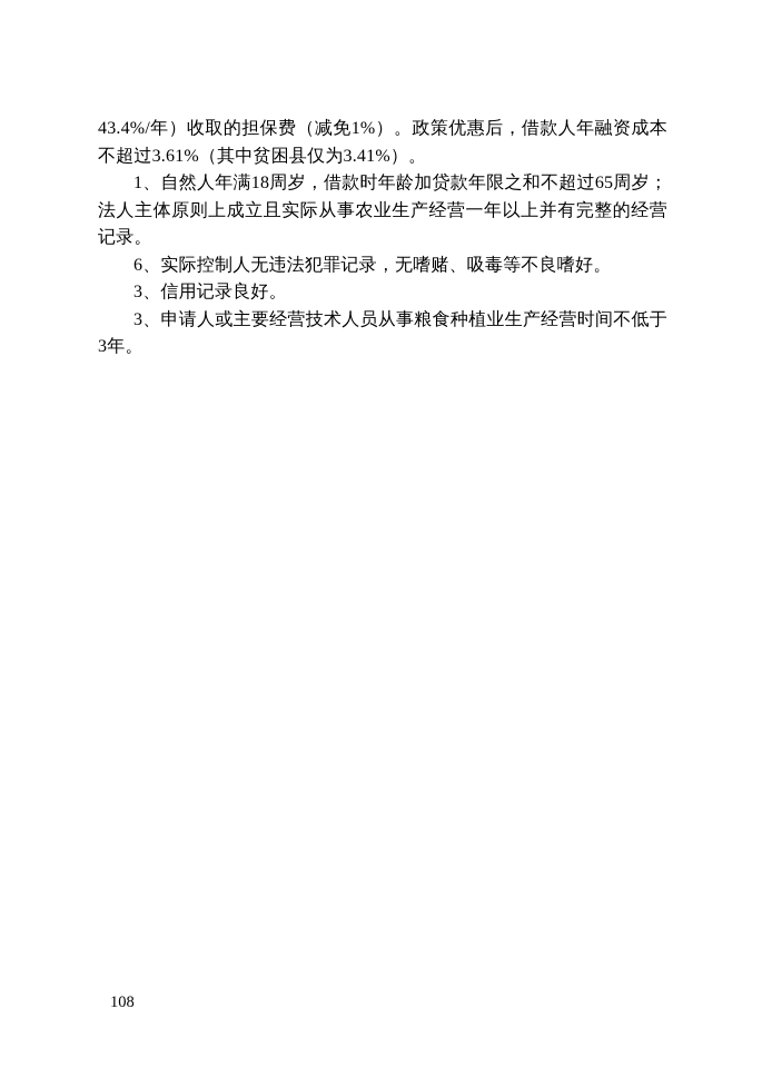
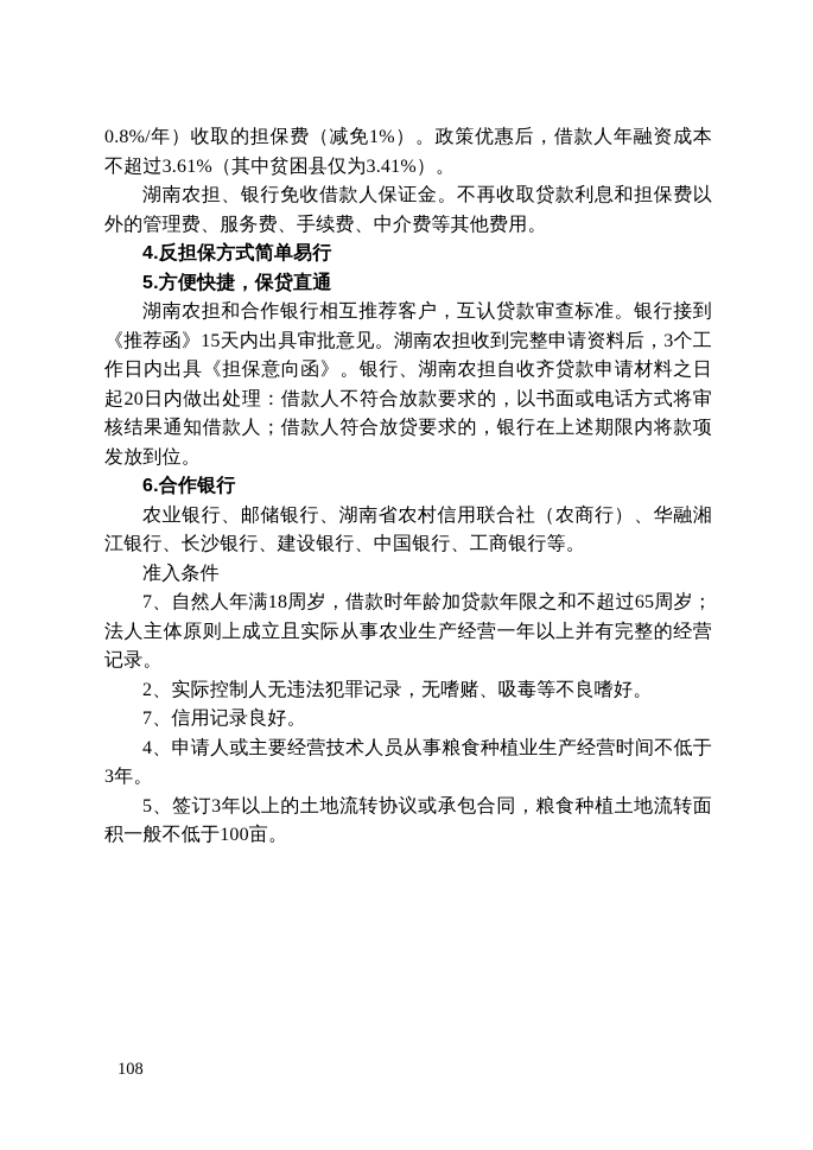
- 43.4%/年）收取的担保费（减免1%）。政策优惠后，借款人年融资成本不超过3.61%（其中贫困县仅为3.41%）。
+ 0.8%/年）收取的担保费（减免1%）。政策优惠后，借款人年融资成本不超过3.61%（其中贫困县仅为3.41%）。
+ 湖南农担、银行免收借款人保证金。不再收取贷款利息和担保费以外的管理费、服务费、手续费、中介费等其他费用。
+ 4.反担保方式简单易行
+ 5.方便快捷，保贷直通
+ 湖南农担和合作银行相互推荐客户，互认贷款审查标准。银行接到《推荐函》15天内出具审批意见。湖南农担收到完整申请资料后，3个工作日内出具《担保意向函》。银行、湖南农担自收齐贷款申请材料之日起20日内做出处理：借款人不符合放款要求的，以书面或电话方式将审核结果通知借款人；借款人符合放贷要求的，银行在上述期限内将款项发放到位。
+ 6.合作银行
+ 农业银行、邮储银行、湖南省农村信用联合社（农商行）、华融湘江银行、长沙银行、建设银行、中国银行、工商银行等。
+ 准入条件
- 1、自然人年满18周岁，借款时年龄加贷款年限之和不超过65周岁；法人主体原则上成立且实际从事农业生产经营一年以上并有完整的经营记录。
+ 7、自然人年满18周岁，借款时年龄加贷款年限之和不超过65周岁；法人主体原则上成立且实际从事农业生产经营一年以上并有完整的经营记录。
- 6、实际控制人无违法犯罪记录，无嗜赌、吸毒等不良嗜好。
+ 2、实际控制人无违法犯罪记录，无嗜赌、吸毒等不良嗜好。
- 3、信用记录良好。
+ 7、信用记录良好。
- 3、申请人或主要经营技术人员从事粮食种植业生产经营时间不低于3年。
+ 4、申请人或主要经营技术人员从事粮食种植业生产经营时间不低于3年。
+ 5、签订3年以上的土地流转协议或承包合同，粮食种植土地流转面积一般不低于100亩。
  108
